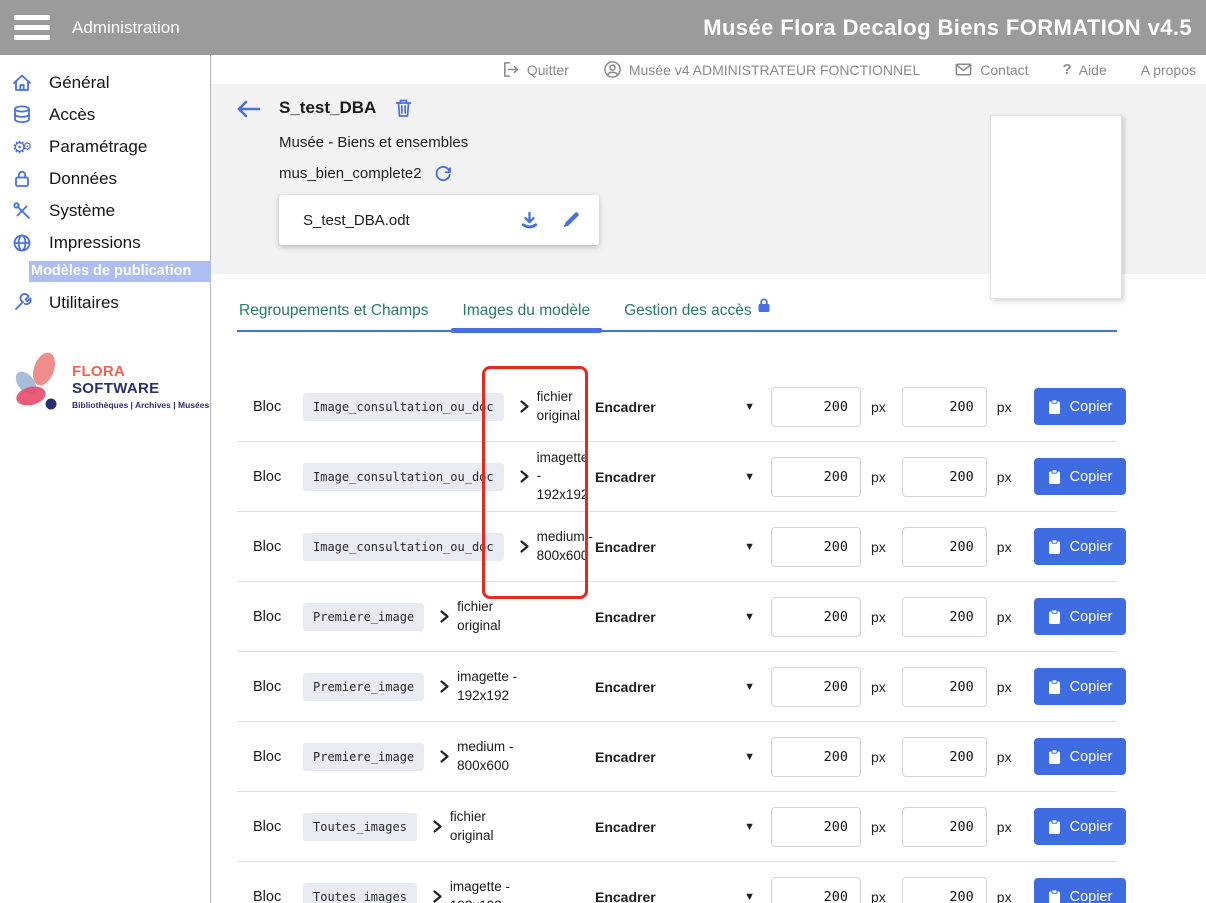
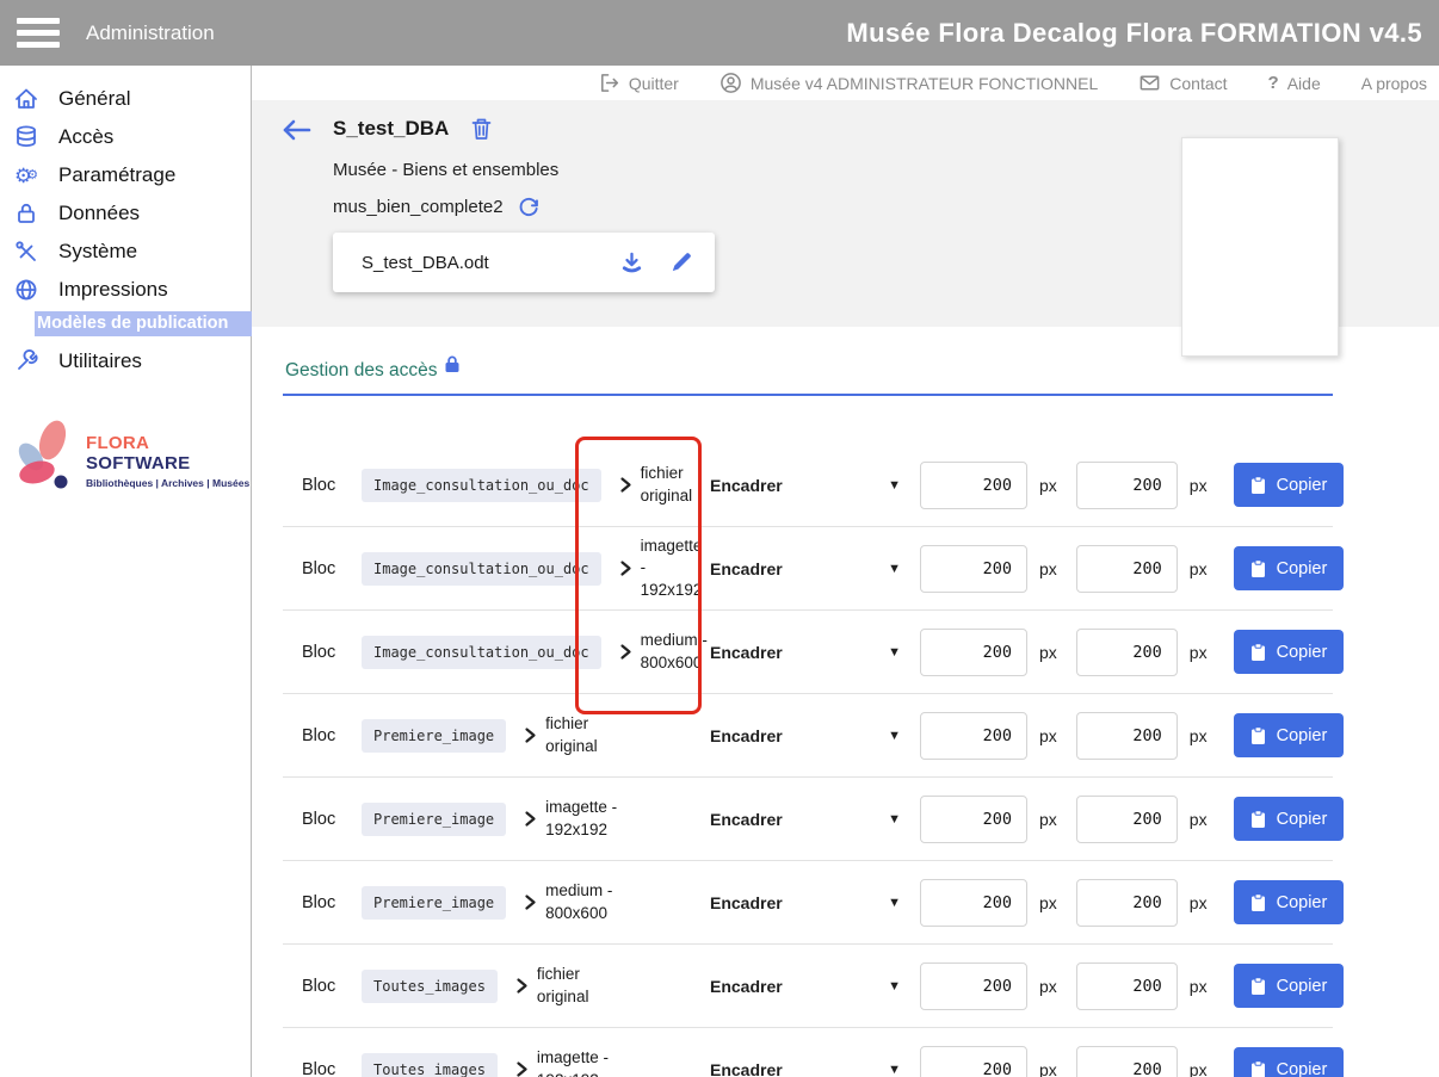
  Administration
- Musée Flora Decalog Biens FORMATION v4.5
+ Musée Flora Decalog Flora FORMATION v4.5
  Général
  Accès
  ⚙
  ⚙
  Paramétrage
  Données
  Système
  Impressions
  Modèles de publication
  Utilitaires
  FLORA SOFTWARE
  Bibliothèques | Archives | Musées
  Quitter
  Musée v4 ADMINISTRATEUR FONCTIONNEL
  Contact
  ?
  Aide
  A propos
  S_test_DBA
  Musée - Biens et ensembles
  mus_bien_complete2
  S_test_DBA.odt
- Regroupements et Champs
- Images du modèle
  Gestion des accès
  Bloc
  Image_consultation_ou_doc
  fichier original
  Encadrer
  ▼
  200
  px
  200
  px
  Copier
  Bloc
  Image_consultation_ou_doc
  imagette - 192x192
  Encadrer
  ▼
  200
  px
  200
  px
  Copier
  Bloc
  Image_consultation_ou_doc
  medium - 800x600
  Encadrer
  ▼
  200
  px
  200
  px
  Copier
  Bloc
  Premiere_image
  fichier original
  Encadrer
  ▼
  200
  px
  200
  px
  Copier
  Bloc
  Premiere_image
  imagette - 192x192
  Encadrer
  ▼
  200
  px
  200
  px
  Copier
  Bloc
  Premiere_image
  medium - 800x600
  Encadrer
  ▼
  200
  px
  200
  px
  Copier
  Bloc
  Toutes_images
  fichier original
  Encadrer
  ▼
  200
  px
  200
  px
  Copier
  Bloc
  Toutes_images
  Encadrer
  ▼
  200
  px
  200
  px
  Copier
